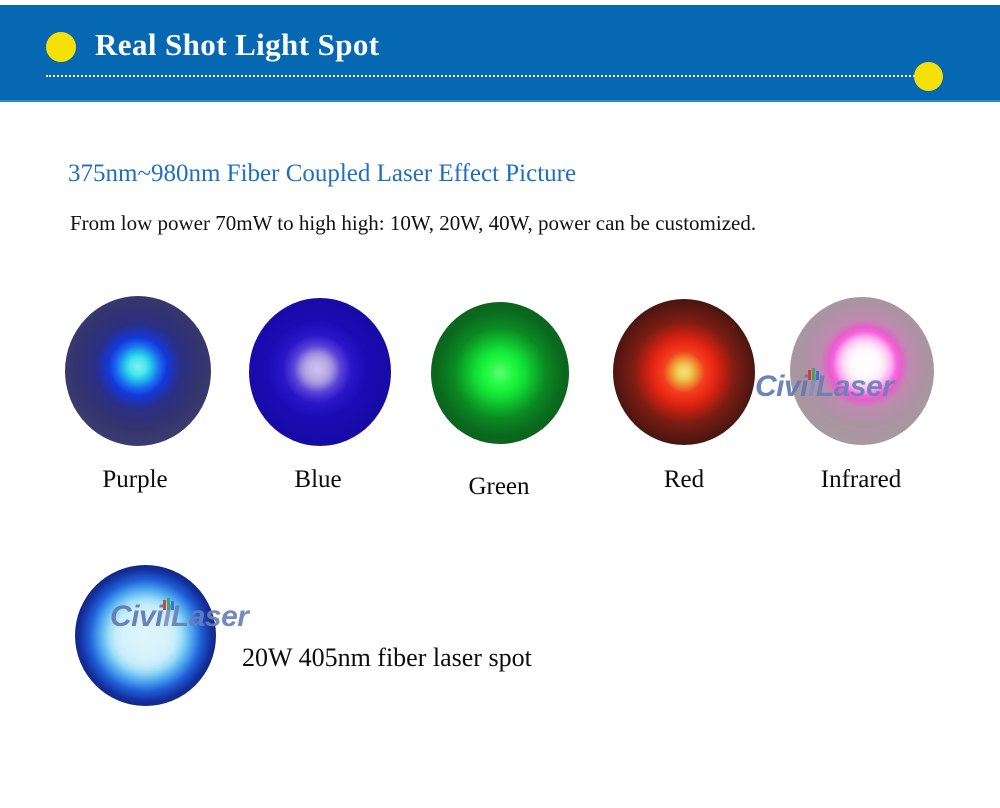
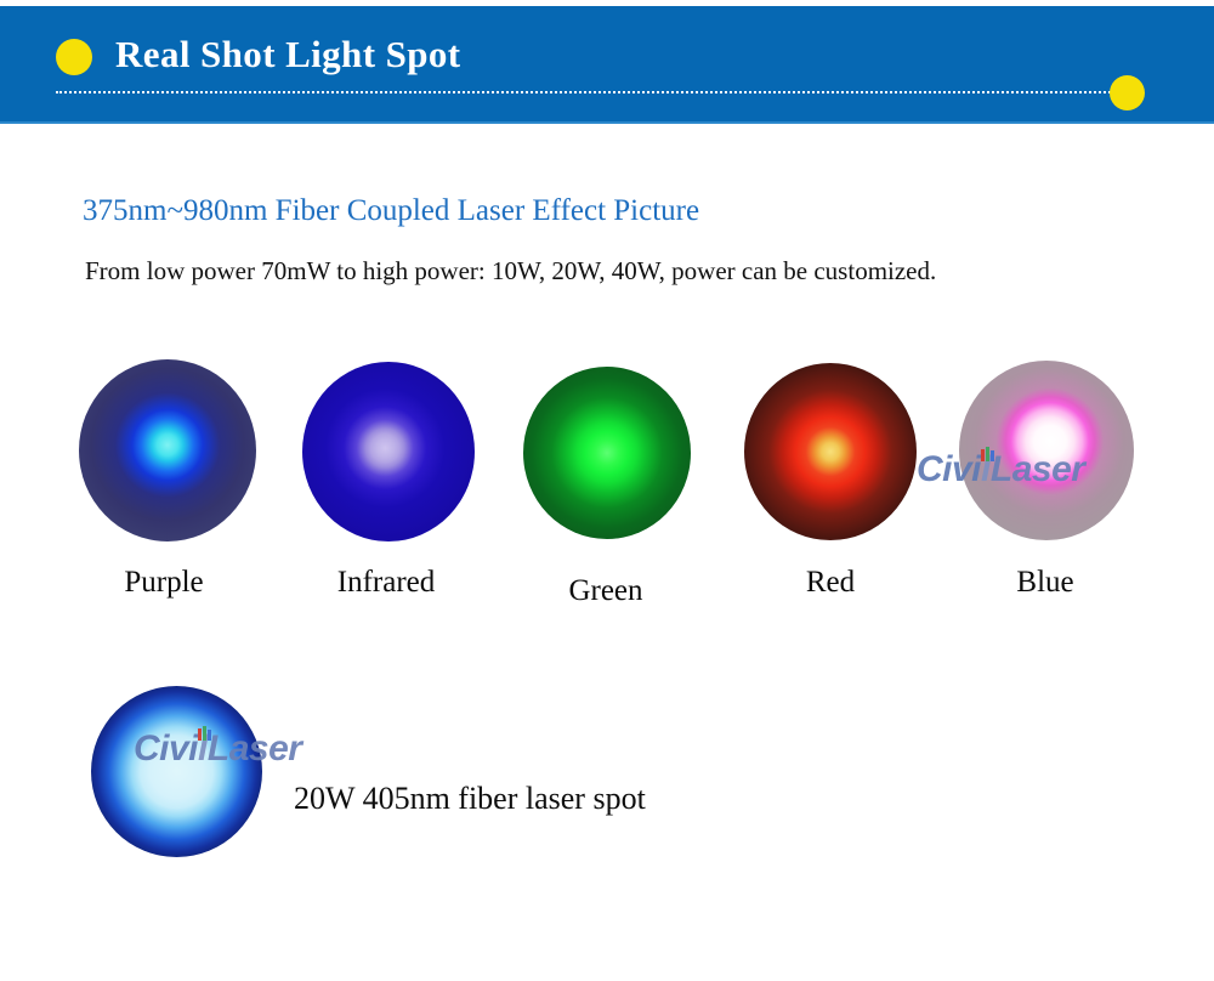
  Real Shot Light Spot
  375nm~980nm Fiber Coupled Laser Effect Picture
- From low power 70mW to high high: 10W, 20W, 40W, power can be customized.
+ From low power 70mW to high power: 10W, 20W, 40W, power can be customized.
  Purple
- Blue
+ Infrared
  Green
  Red
- Infrared
+ Blue
  Civi l Laser
  Civi l Laser
  20W 405nm fiber laser spot
